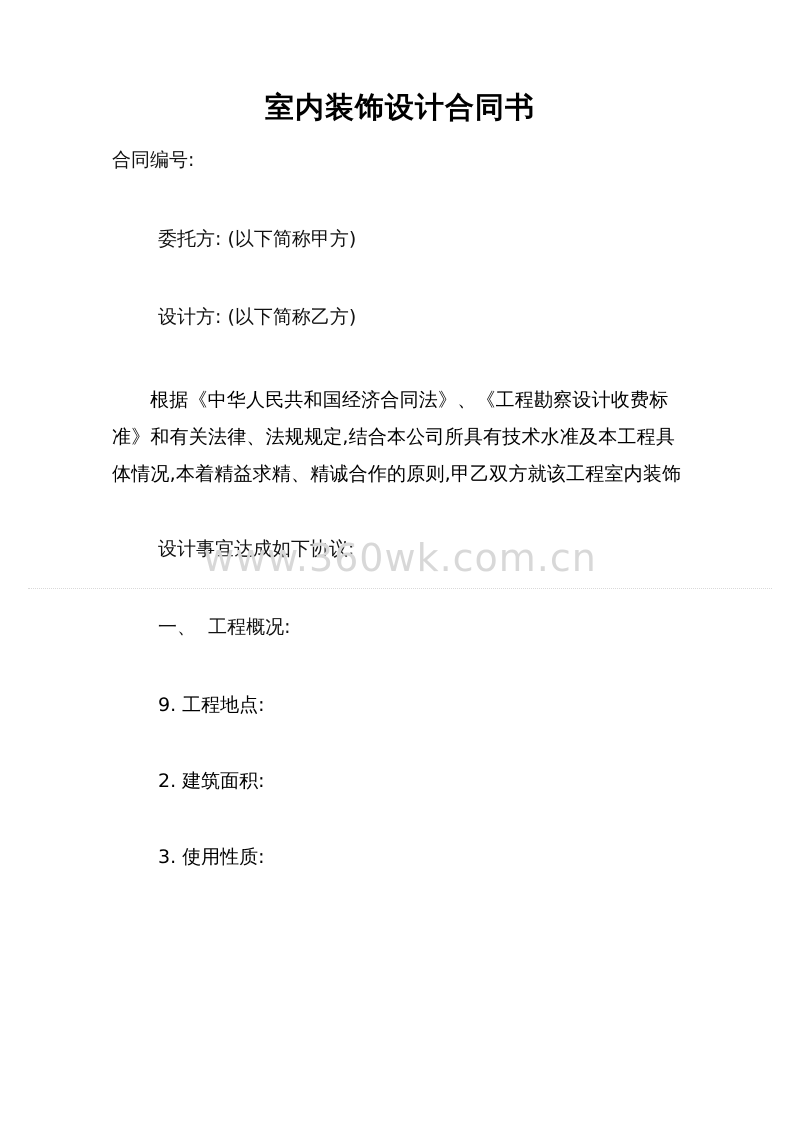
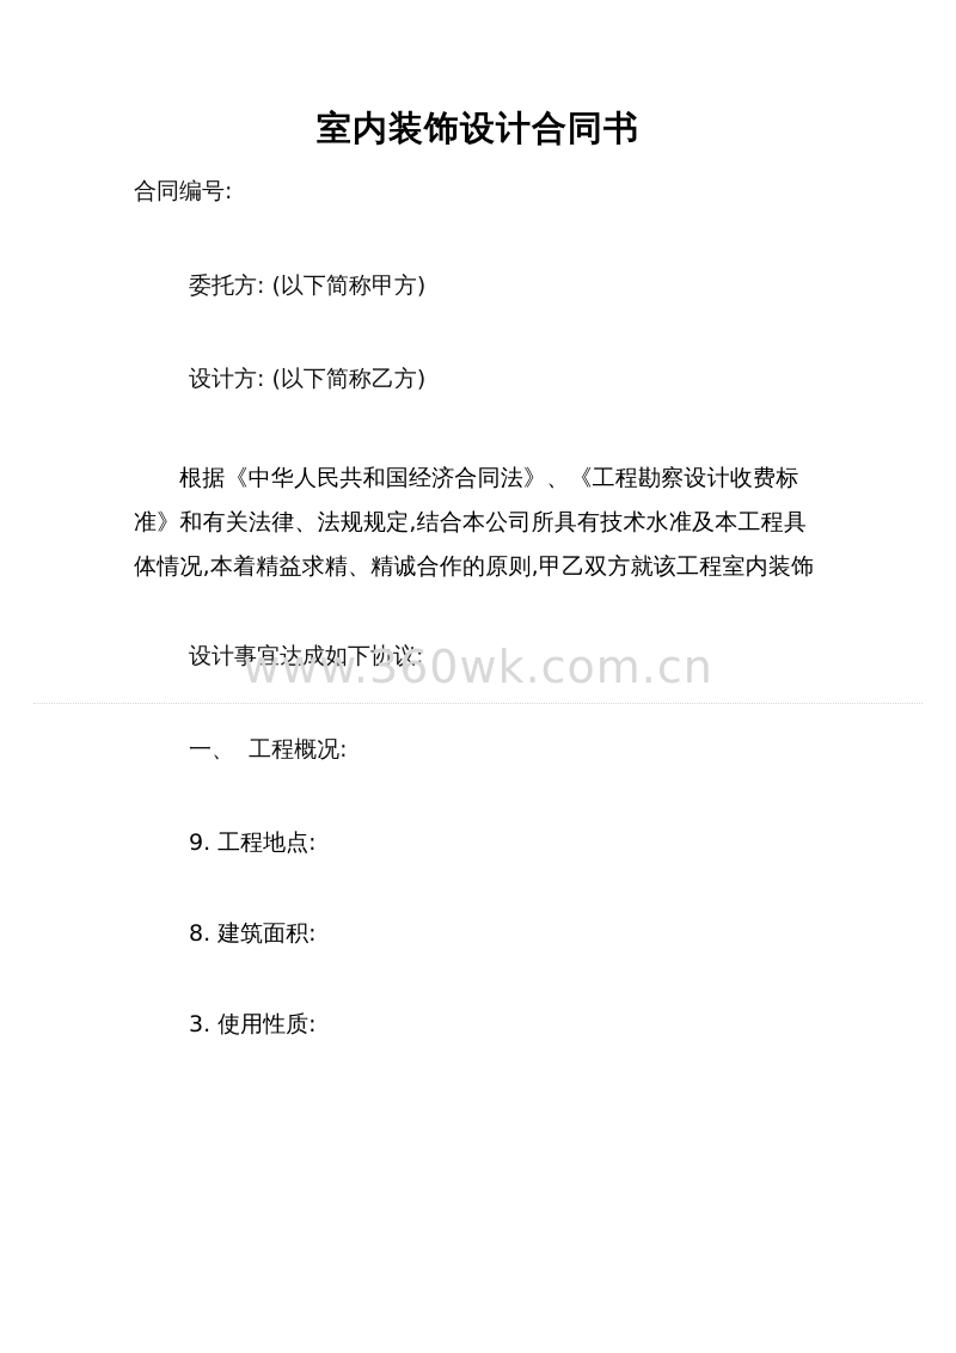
  室内装饰设计合同书
  合同编号:
  委托方: (以下简称甲方)
  设计方: (以下简称乙方)
  根据《中华人民共和国经济合同法》、《工程勘察设计收费标准》和有关法律、法规规定,结合本公司所具有技术水准及本工程具体情况,本着精益求精、精诚合作的原则,甲乙双方就该工程室内装饰
  设计事宜达成如下协议:
  一、 工程概况:
  9. 工程地点:
- 2. 建筑面积:
+ 8. 建筑面积:
  3. 使用性质:
  www.360wk.com.cn
